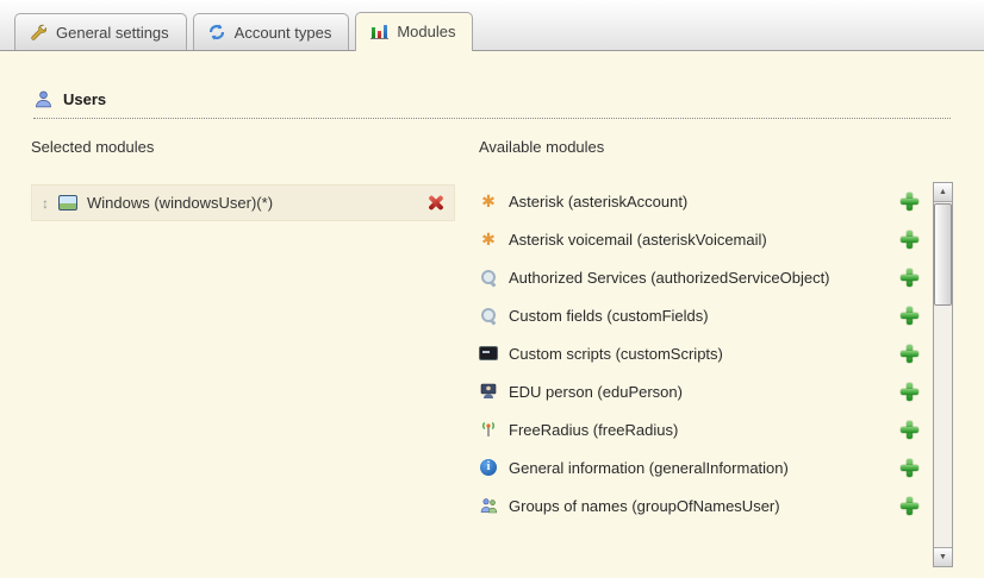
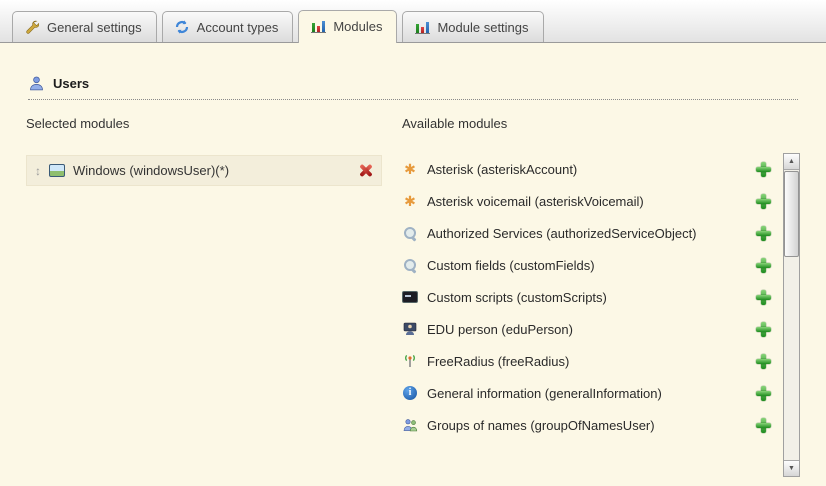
  General settings
  Account types
  Modules
+ Module settings
  Users
  Selected modules
  ↕
  Windows (windowsUser)(*)
  Available modules
  ✱
  Asterisk (asteriskAccount)
  ✱
  Asterisk voicemail (asteriskVoicemail)
  Authorized Services (authorizedServiceObject)
  Custom fields (customFields)
  Custom scripts (customScripts)
  EDU person (eduPerson)
  FreeRadius (freeRadius)
  i
  General information (generalInformation)
  Groups of names (groupOfNamesUser)
